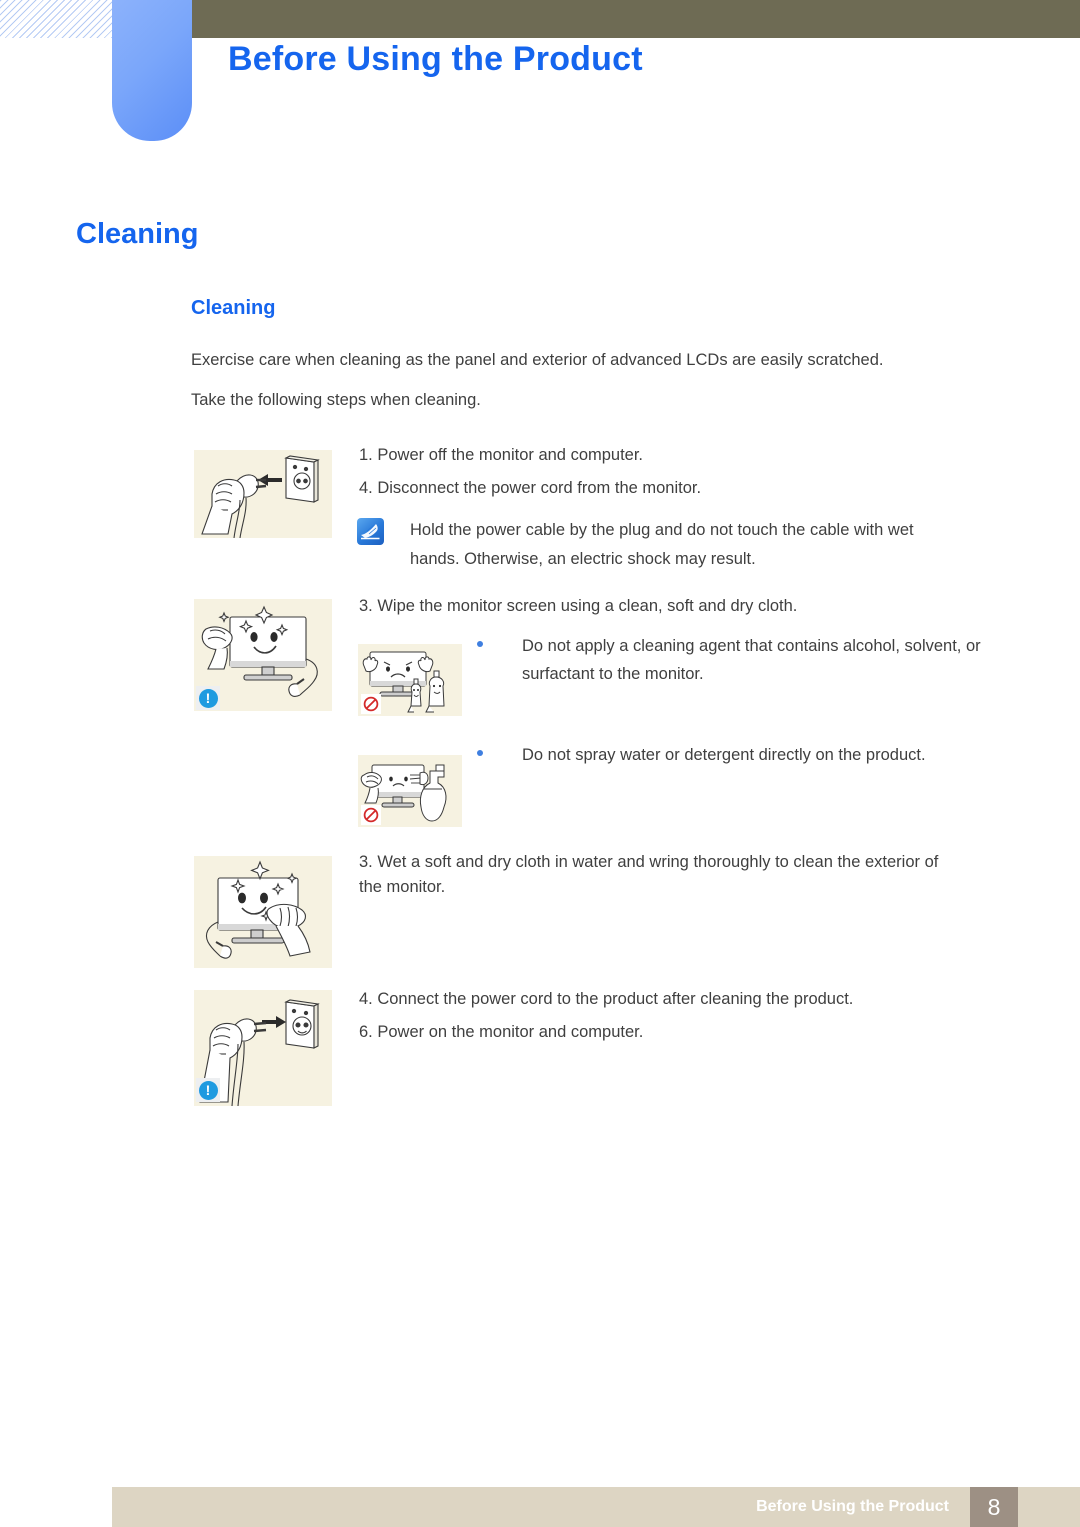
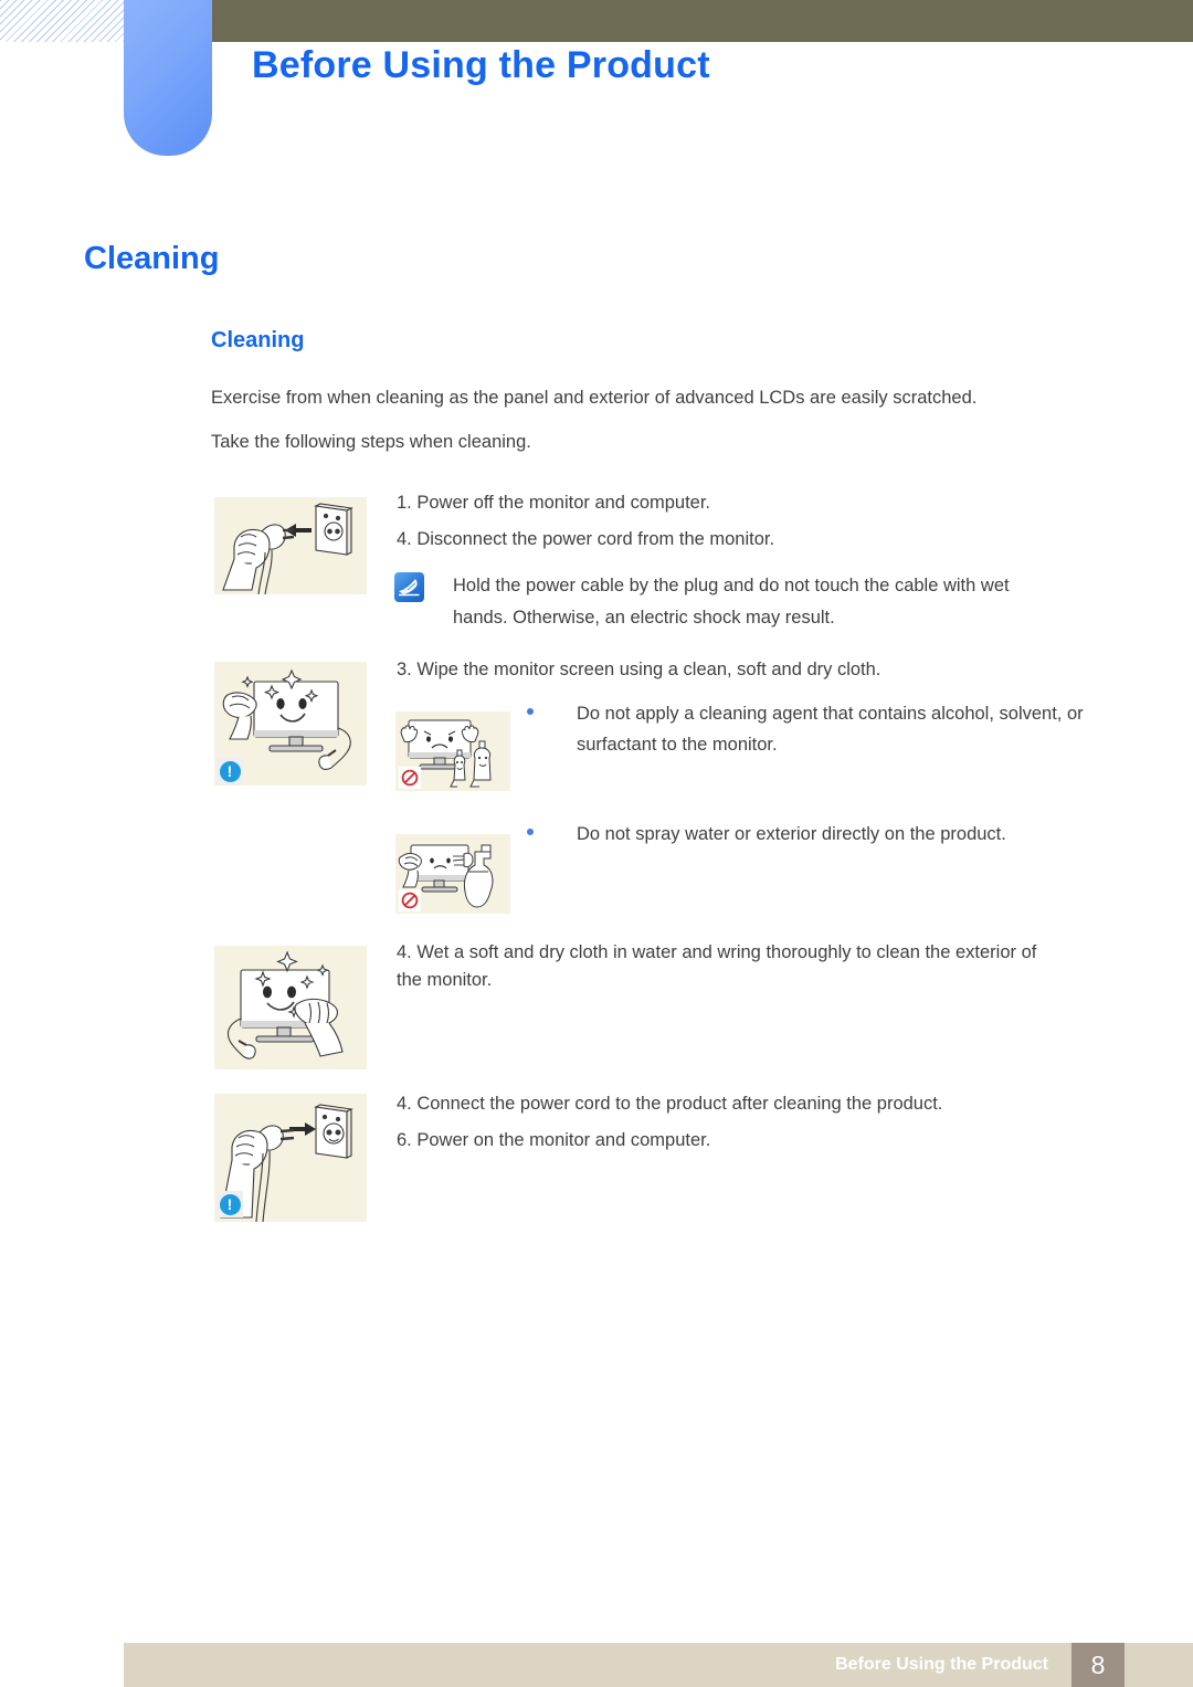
  Before Using the Product
  Cleaning
  Cleaning
- Exercise care when cleaning as the panel and exterior of advanced LCDs are easily scratched.
+ Exercise from when cleaning as the panel and exterior of advanced LCDs are easily scratched.
  Take the following steps when cleaning.
  1. Power off the monitor and computer.
  4. Disconnect the power cord from the monitor.
  Hold the power cable by the plug and do not touch the cable with wet hands. Otherwise, an electric shock may result.
  3. Wipe the monitor screen using a clean, soft and dry cloth.
  !
  Do not apply a cleaning agent that contains alcohol, solvent, or surfactant to the monitor.
- Do not spray water or detergent directly on the product.
+ Do not spray water or exterior directly on the product.
- 3. Wet a soft and dry cloth in water and wring thoroughly to clean the exterior of the monitor.
+ 4. Wet a soft and dry cloth in water and wring thoroughly to clean the exterior of the monitor.
  !
  4. Connect the power cord to the product after cleaning the product.
  6. Power on the monitor and computer.
  Before Using the Product
  8
